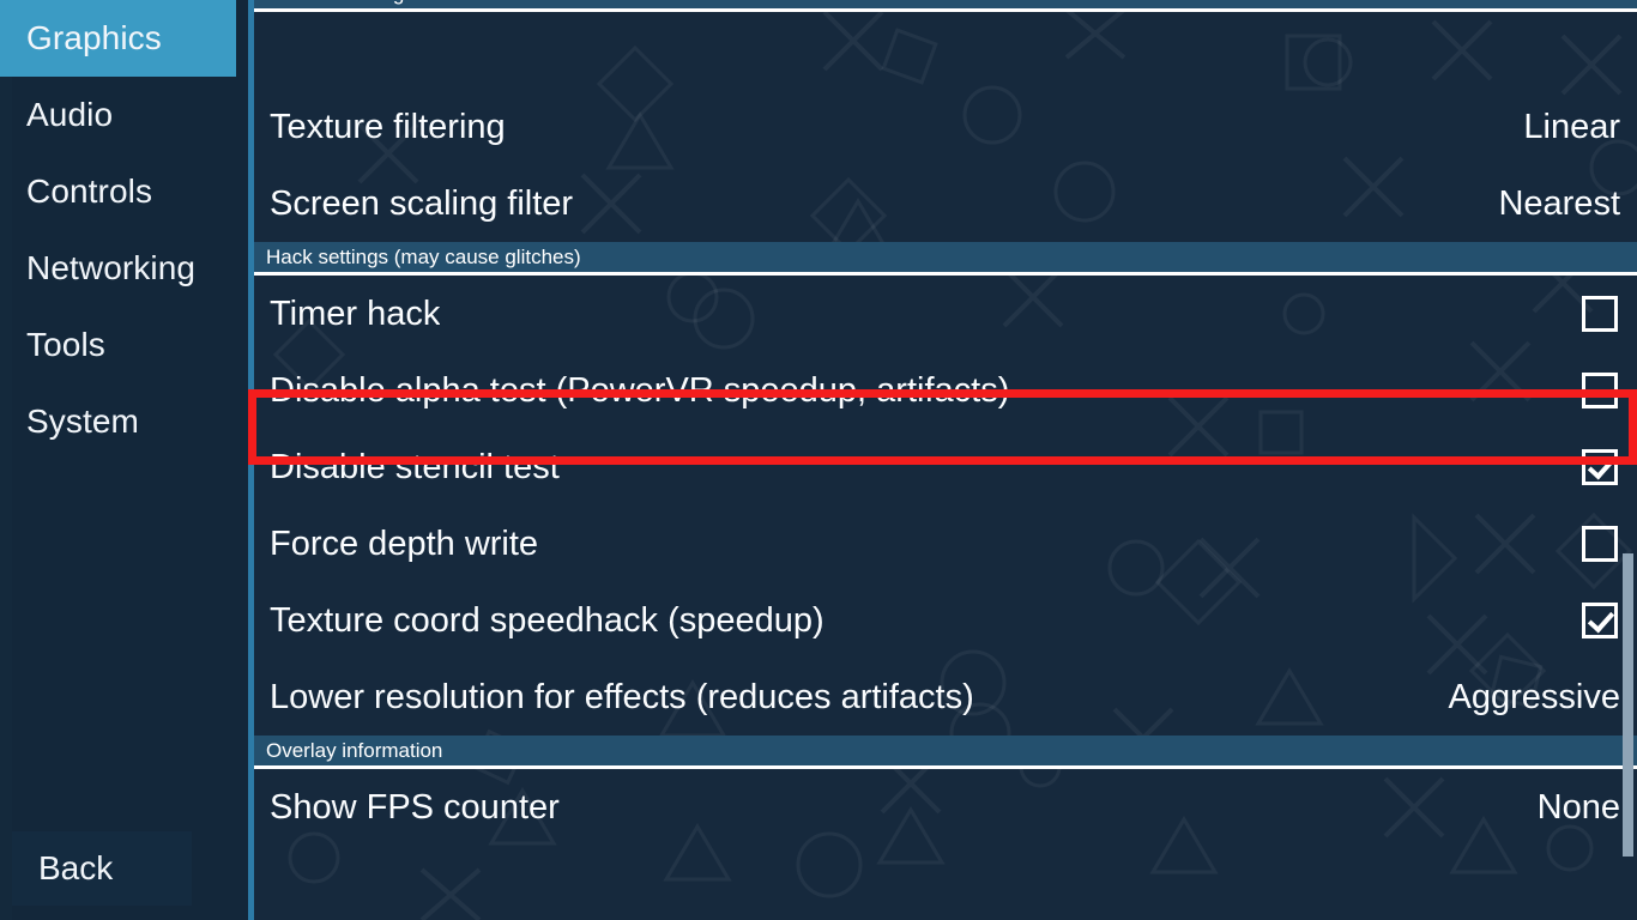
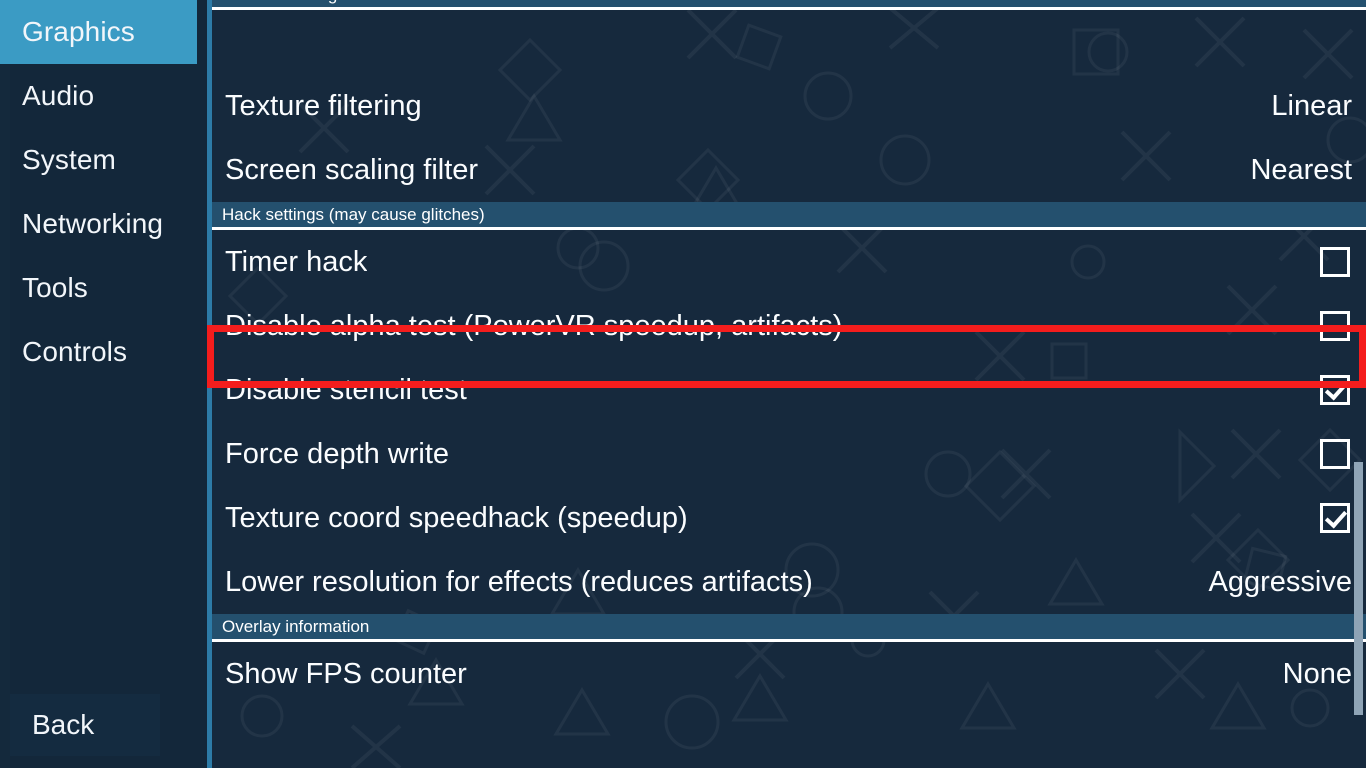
  Texture filtering
  Linear
  Screen scaling filter
  Nearest
  Hack settings (may cause glitches)
  Timer hack
  Disable alpha test (PowerVR speedup, artifacts)
  Disable stencil test
  Force depth write
  Texture coord speedhack (speedup)
  Lower resolution for effects (reduces artifacts)
  Aggressive
  Overlay information
  Show FPS counter
  None
  Back
  Graphics
  Audio
- Controls
+ System
  Networking
  Tools
- System
+ Controls
